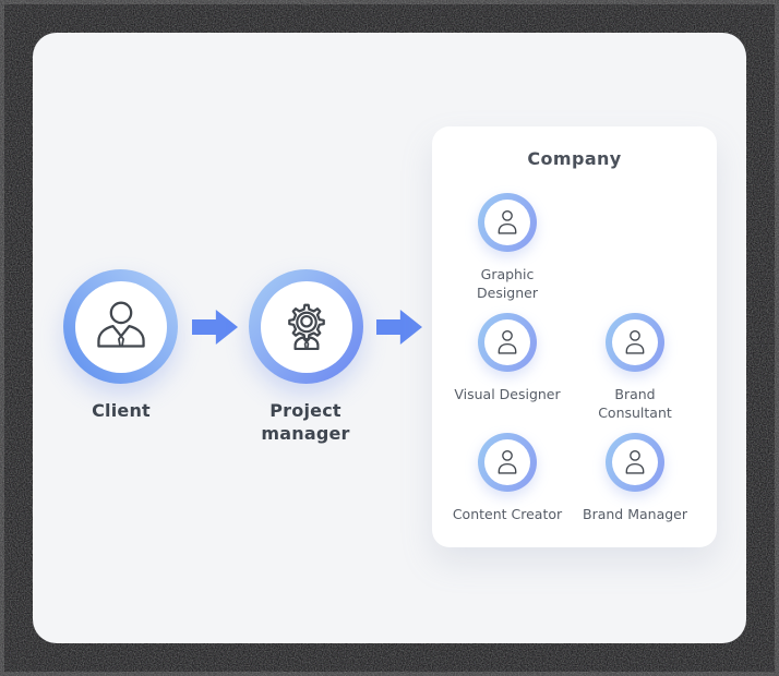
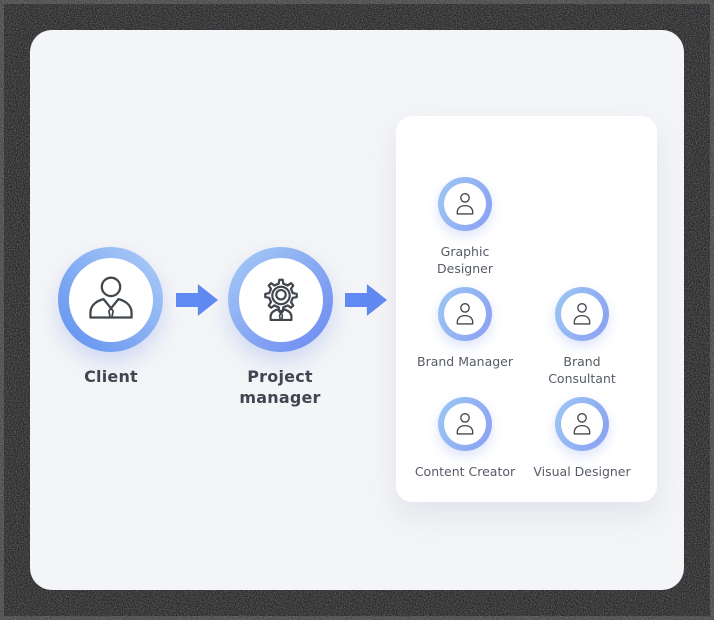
  Client
  Project
  manager
- Company
  Graphic
  Designer
- Visual Designer
+ Brand Manager
  Brand
  Consultant
  Content Creator
- Brand Manager
+ Visual Designer
